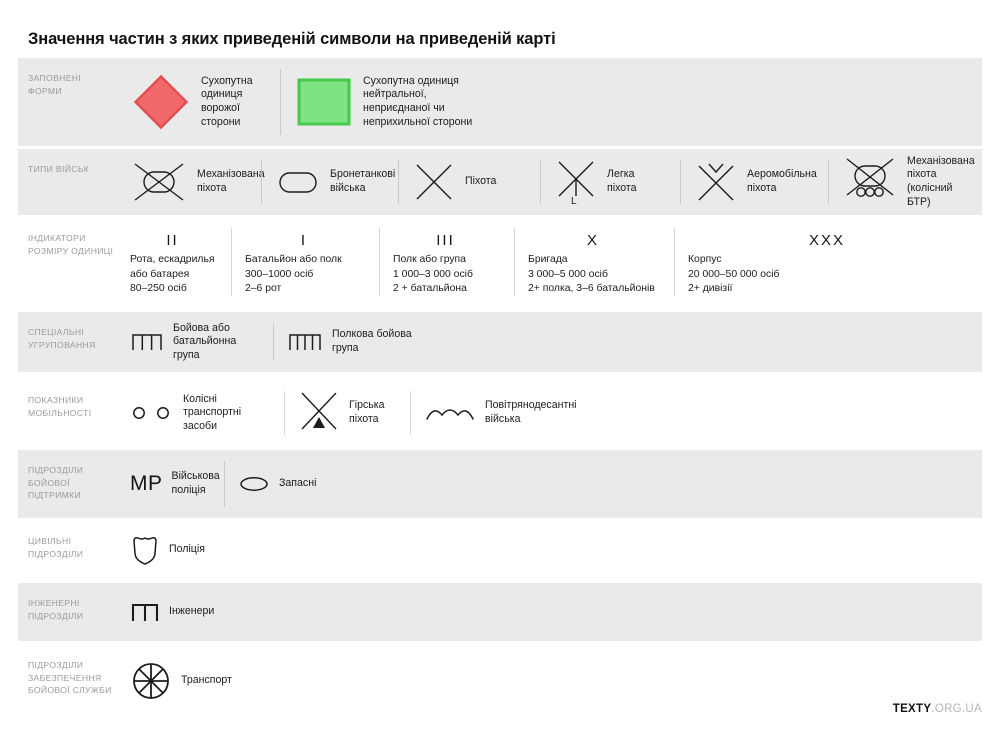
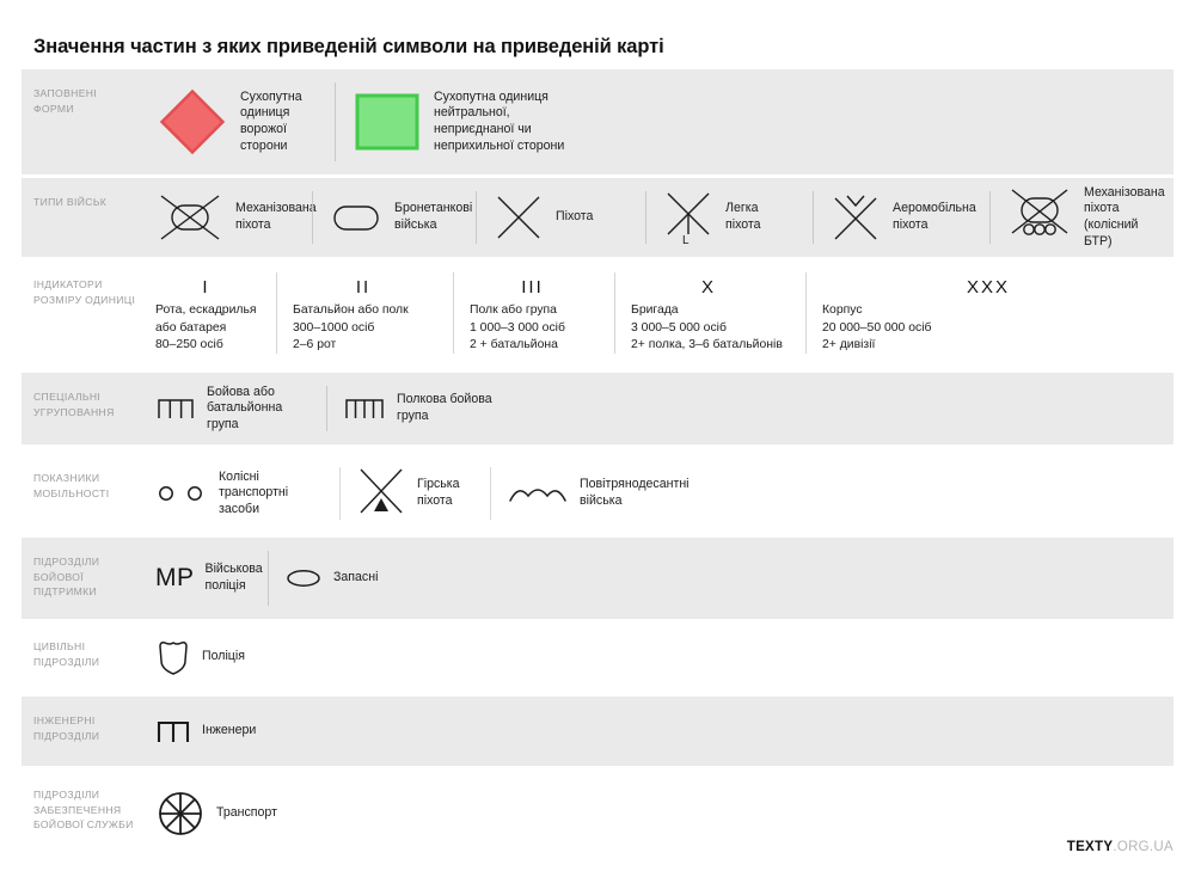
  Значення частин з яких приведеній символи на приведеній карті
  ЗАПОВНЕНІ
  ФОРМИ
  Сухопутна одиниця
  ворожої сторони
  Сухопутна одиниця
  нейтральної,
  неприєднаної чи
  неприхильної сторони
  ТИПИ ВІЙСЬК
  Механізован
  піхота
  Бронетанкові
  війська
  Піхота
  L
  Легка піхота
  Аеромобільна
  піхота
  Механізована піхота
  (колісний БТР)
  ІНДИКАТОРИ
  РОЗМІРУ ОДИНИЦІ
- II
+ I
  Рота, ескадрилья
  або батарея
  80–250 осіб
- I
+ II
  Батальйон або полк
  300–1000 осіб
  2–6 рот
  III
  Полк або група
  1 000–3 000 осіб
  2 + батальйона
  X
  Бригада
  3 000–5 000 осіб
  2+ полка, 3–6 батальйонів
  XXX
  Корпус
  20 000–50 000 осіб
  2+ дивізії
  СПЕЦІАЛЬНІ
  УГРУПОВАННЯ
  Бойова або
  батальйонна група
  Полкова бойова
  група
  ПОКАЗНИКИ
  МОБІЛЬНОСТІ
  Колісні транспортні
  засоби
  Гірська піхота
  Повітрянодесантні
  війська
  ПІДРОЗДІЛИ
  БОЙОВОЇ
  ПІДТРИМКИ
  MP
  Військова
  поліція
  Запасні
  ЦИВІЛЬНІ
  ПІДРОЗДІЛИ
  Поліція
  ІНЖЕНЕРНІ
  ПІДРОЗДІЛИ
  Інженери
  ПІДРОЗДІЛИ
  ЗАБЕЗПЕЧЕННЯ
  БОЙОВОЇ СЛУЖБИ
  Транспорт
  TEXTY.ORG.UA
